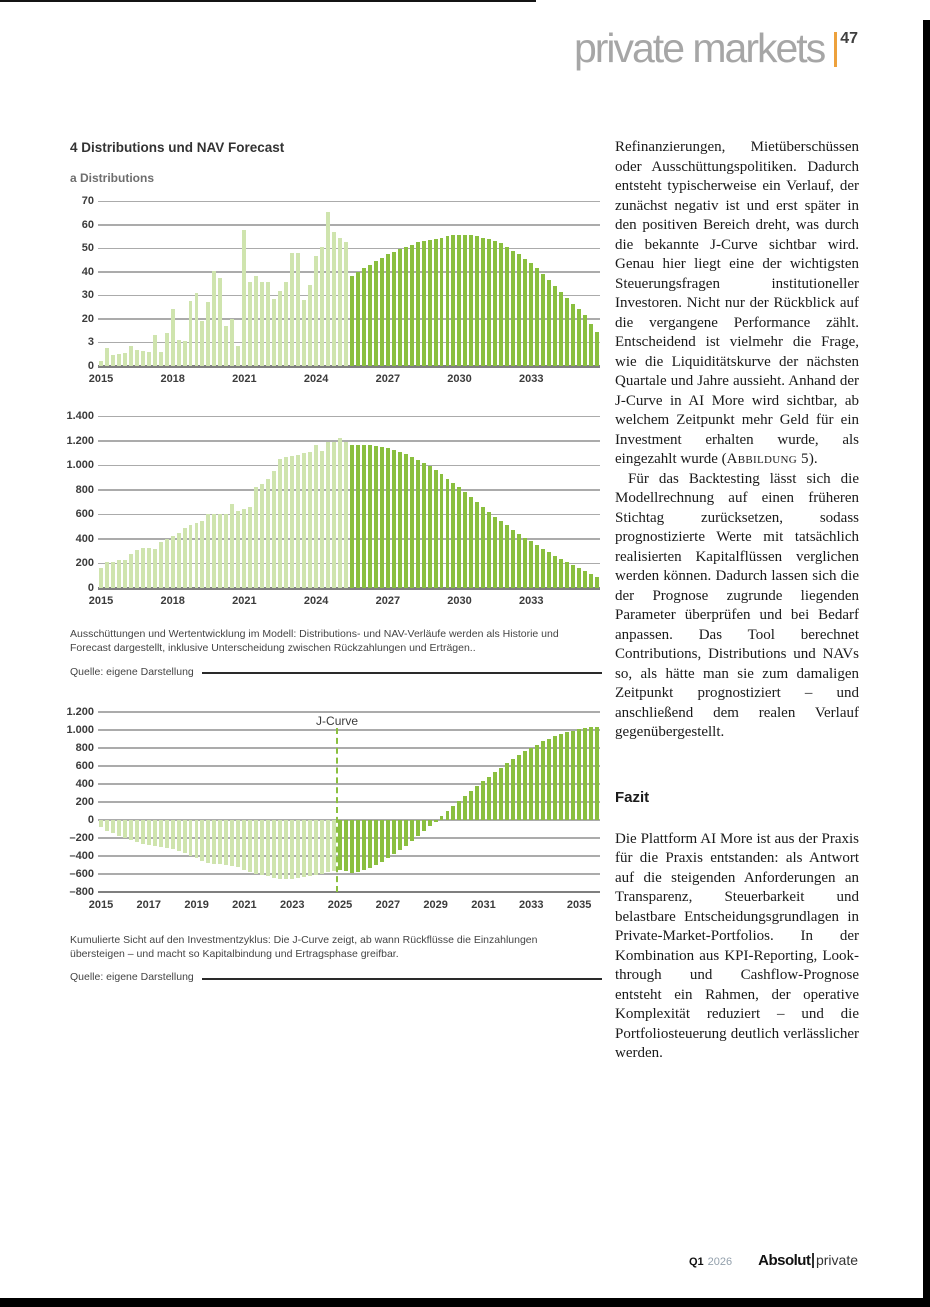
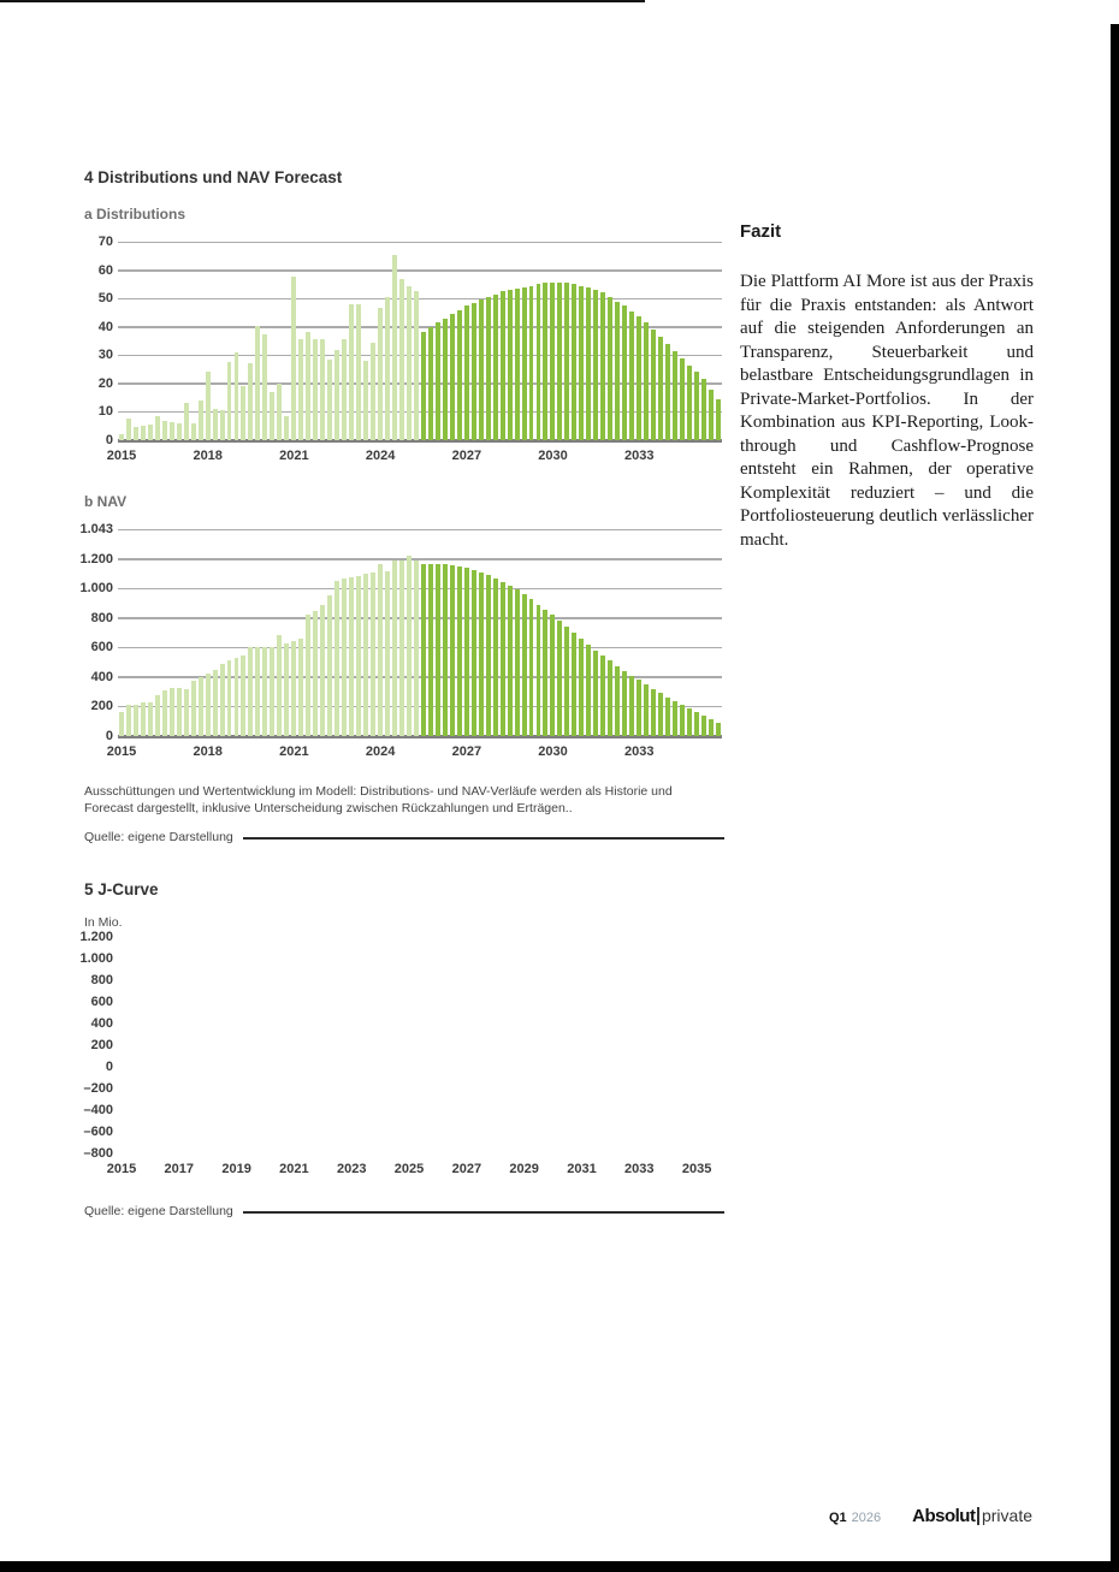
- private markets
- 47
  4 Distributions und NAV Forecast
  a Distributions
  70
  60
  50
  40
  30
  20
- 3
+ 10
  0
  2015
  2018
  2021
  2024
  2027
  2030
  2033
+ b NAV
- 1.400
+ 1.043
  1.200
  1.000
  800
  600
  400
  200
  0
  2015
  2018
  2021
  2024
  2027
  2030
  2033
  Ausschüttungen und Wertentwicklung im Modell: Distributions- und NAV-Verläufe werden als Historie und Forecast dargestellt, inklusive Unterscheidung zwischen Rückzahlungen und Erträgen..
  Quelle: eigene Darstellung
+ 5 J-Curve
+ In Mio.
  1.200
  1.000
  800
  600
  400
  200
  0
  –200
  –400
  –600
  –800
- J-Curve
  2015
  2017
  2019
  2021
  2023
  2025
  2027
  2029
  2031
  2033
  2035
- Kumulierte Sicht auf den Investmentzyklus: Die J-Curve zeigt, ab wann Rückflüsse die Einzahlungen übersteigen – und macht so Kapitalbindung und Ertragsphase greifbar.
  Quelle: eigene Darstellung
- Refinanzierungen, Mietüberschüssen oder Ausschüttungspolitiken. Dadurch entsteht typischerweise ein Verlauf, der zunächst negativ ist und erst später in den positiven Bereich dreht, was durch die bekannte J-Curve sichtbar wird. Genau hier liegt eine der wichtigsten Steuerungsfragen institutioneller Investoren. Nicht nur der Rückblick auf die vergangene Performance zählt. Entscheidend ist vielmehr die Frage, wie die Liquiditätskurve der nächsten Quartale und Jahre aussieht. Anhand der J-Curve in AI More wird sichtbar, ab welchem Zeitpunkt mehr Geld für ein Investment erhalten wurde, als eingezahlt wurde (Abbildung 5).
- Für das Backtesting lässt sich die Modellrechnung auf einen früheren Stichtag zurücksetzen, sodass prognostizierte Werte mit tatsächlich realisierten Kapitalflüssen verglichen werden können. Dadurch lassen sich die der Prognose zugrunde liegenden Parameter überprüfen und bei Bedarf anpassen. Das Tool berechnet Contributions, Distributions und NAVs so, als hätte man sie zum damaligen Zeitpunkt prognostiziert – und anschließend dem realen Verlauf gegenübergestellt.
  Fazit
- Die Plattform AI More ist aus der Praxis für die Praxis entstanden: als Antwort auf die steigenden Anforderungen an Transparenz, Steuerbarkeit und belastbare Entscheidungsgrundlagen in Private-Market-Portfolios. In der Kombination aus KPI-Reporting, Look-through und Cashflow-Prognose entsteht ein Rahmen, der operative Komplexität reduziert – und die Portfoliosteuerung deutlich verlässlicher werden.
+ Die Plattform AI More ist aus der Praxis für die Praxis entstanden: als Antwort auf die steigenden Anforderungen an Transparenz, Steuerbarkeit und belastbare Entscheidungsgrundlagen in Private-Market-Portfolios. In der Kombination aus KPI-Reporting, Look-through und Cashflow-Prognose entsteht ein Rahmen, der operative Komplexität reduziert – und die Portfoliosteuerung deutlich verlässlicher macht.
  Q1
  2026
  Absolut
  private
